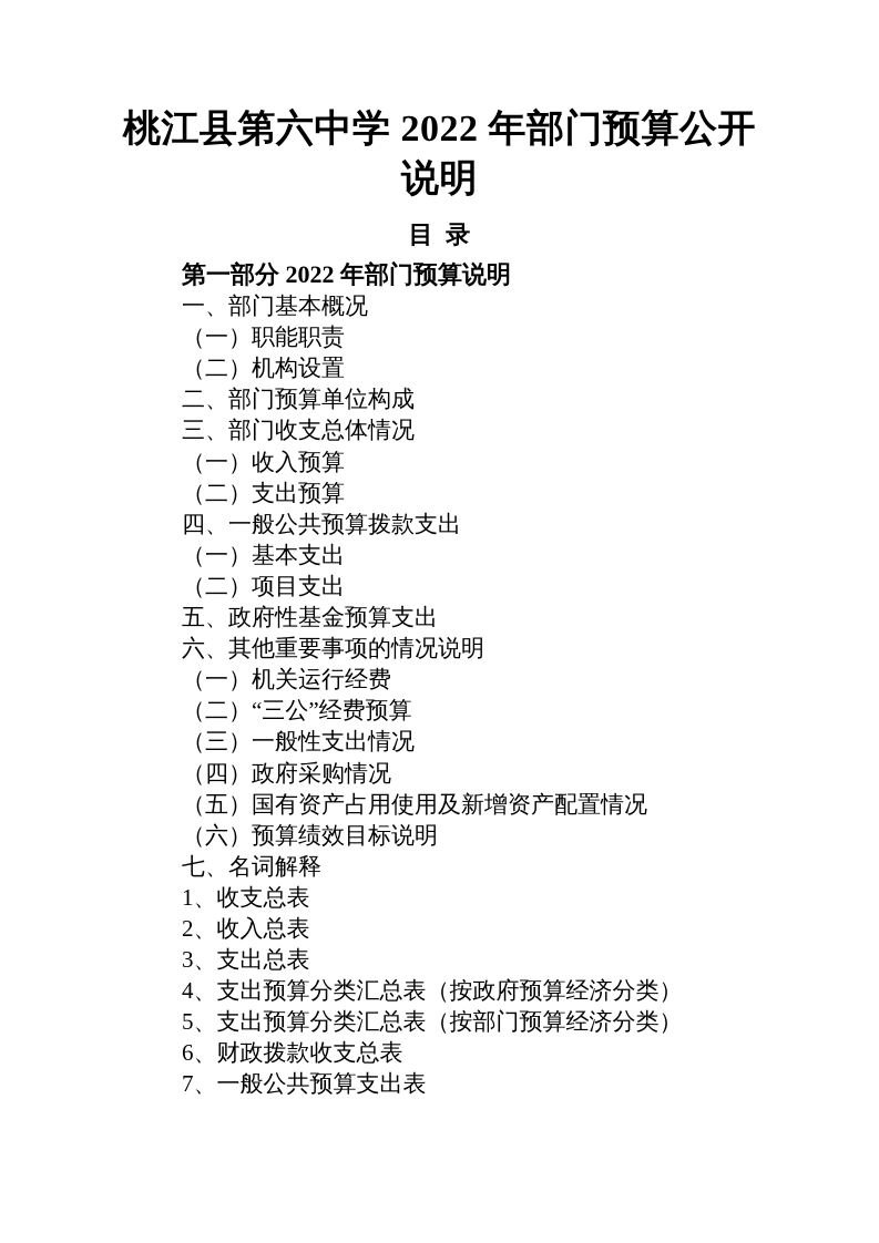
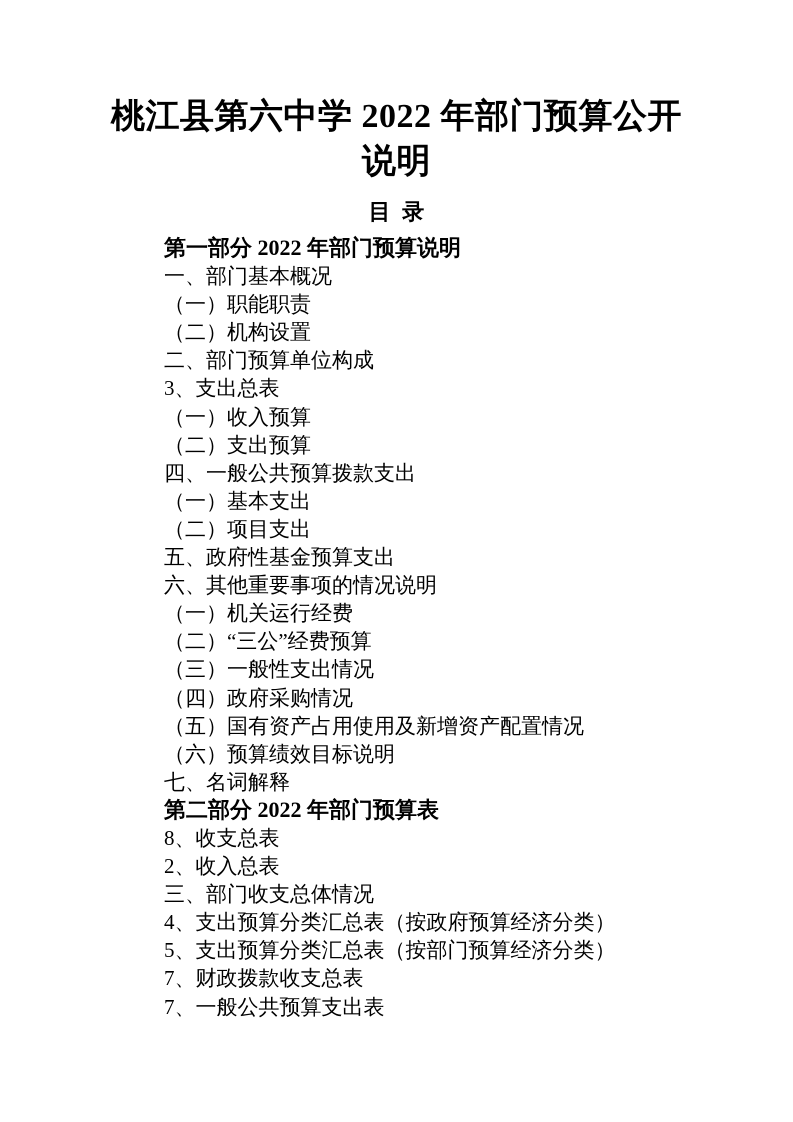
  桃江县第六中学 2022 年部门预算公开
  说明
  目 录
  第一部分 2022 年部门预算说明
  一、部门基本概况
  （一）职能职责
  （二）机构设置
  二、部门预算单位构成
- 三、部门收支总体情况
+ 3、支出总表
  （一）收入预算
  （二）支出预算
  四、一般公共预算拨款支出
  （一）基本支出
  （二）项目支出
  五、政府性基金预算支出
  六、其他重要事项的情况说明
  （一）机关运行经费
  （二）“三公”经费预算
  （三）一般性支出情况
  （四）政府采购情况
  （五）国有资产占用使用及新增资产配置情况
  （六）预算绩效目标说明
  七、名词解释
+ 第二部分 2022 年部门预算表
- 1、收支总表
+ 8、收支总表
  2、收入总表
- 3、支出总表
+ 三、部门收支总体情况
  4、支出预算分类汇总表（按政府预算经济分类）
  5、支出预算分类汇总表（按部门预算经济分类）
- 6、财政拨款收支总表
+ 7、财政拨款收支总表
  7、一般公共预算支出表
